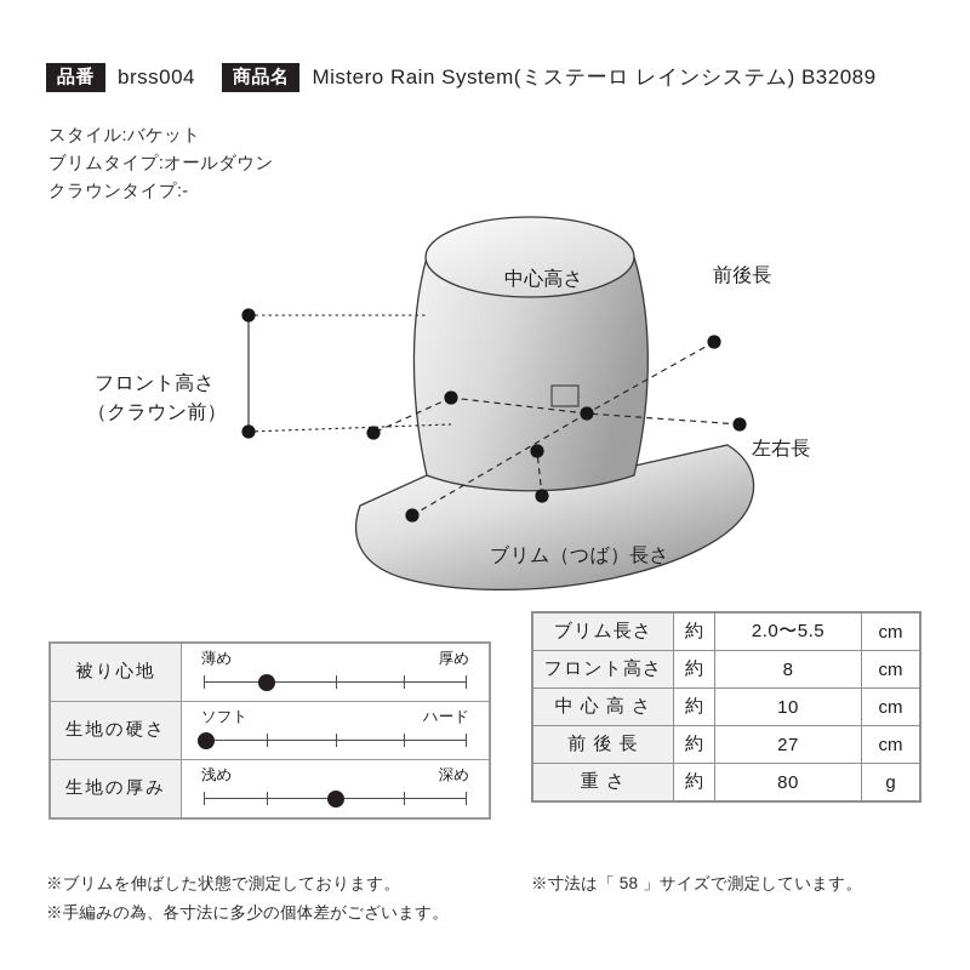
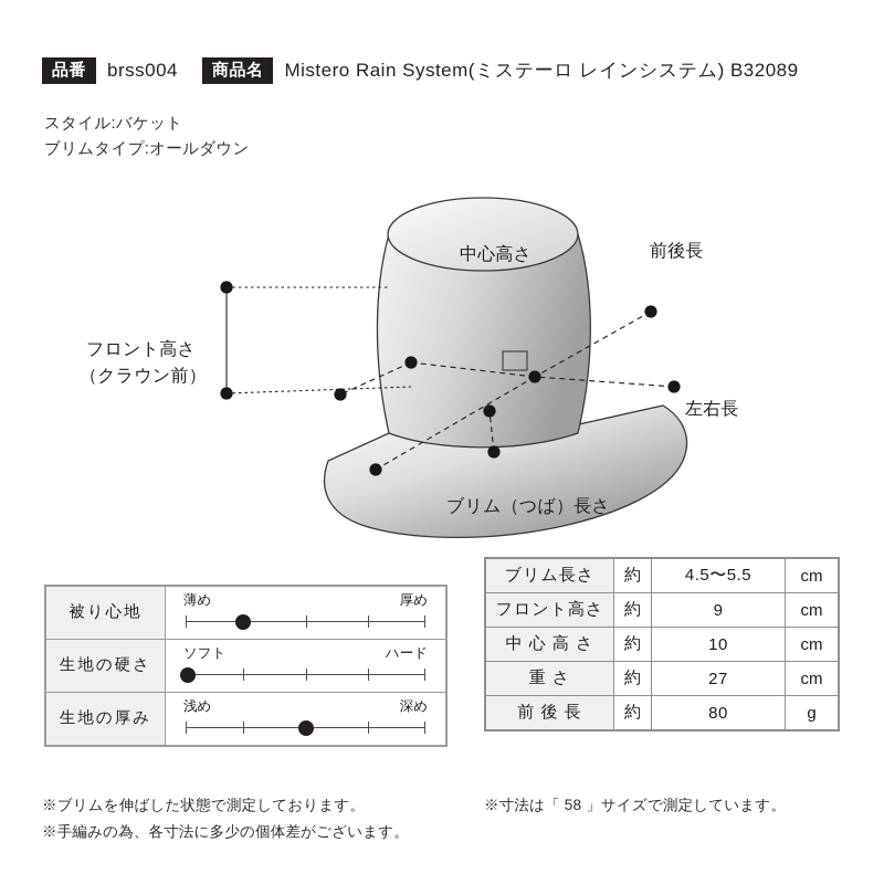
  品番
  brss004
  商品名
  Mistero Rain System(ミステーロ レインシステム) B32089
  スタイル:バケット
  ブリムタイプ:オールダウン
- クラウンタイプ:-
  中心高さ
  前後長
  フロント高さ
  （クラウン前）
  左右長
  ブリム（つば）長さ
  被り心地	薄め 厚め
  生地の硬さ	ソフト ハード
  生地の厚み	浅め 深め
- ブリム長さ	約	2.0〜5.5	cm
+ ブリム長さ	約	4.5〜5.5	cm
- フロント高さ	約	8	cm
+ フロント高さ	約	9	cm
  中 心 高 さ	約	10	cm
- 前 後 長	約	27	cm
+ 重 さ	約	27	cm
- 重 さ	約	80	g
+ 前 後 長	約	80	g
  ※ブリムを伸ばした状態で測定しております。
  ※手編みの為、各寸法に多少の個体差がございます。
  ※寸法は「 58 」サイズで測定しています。
